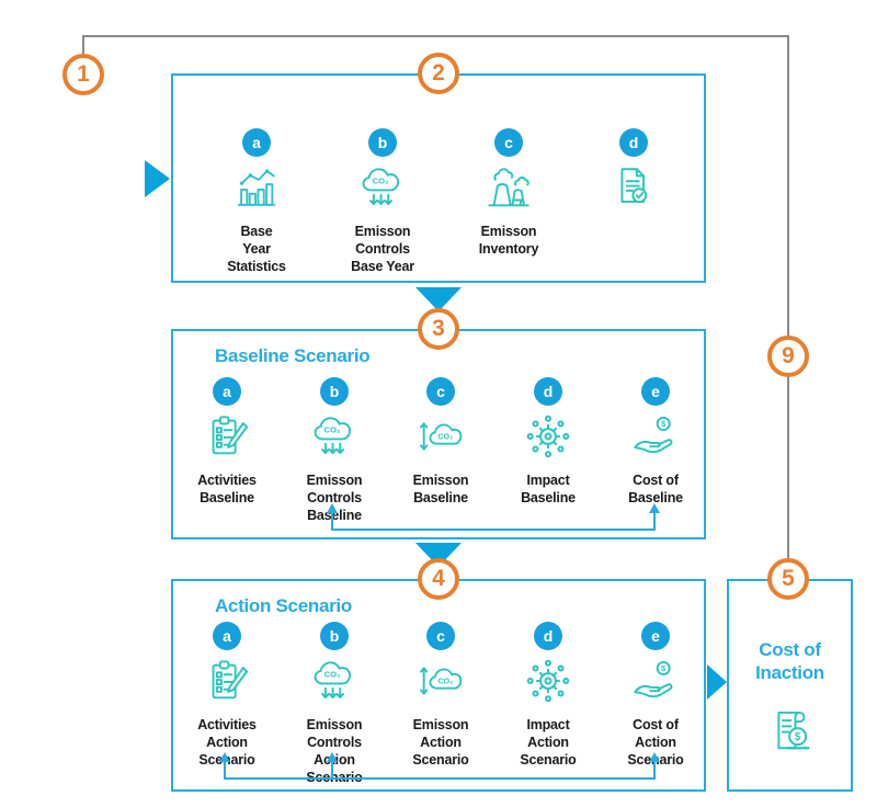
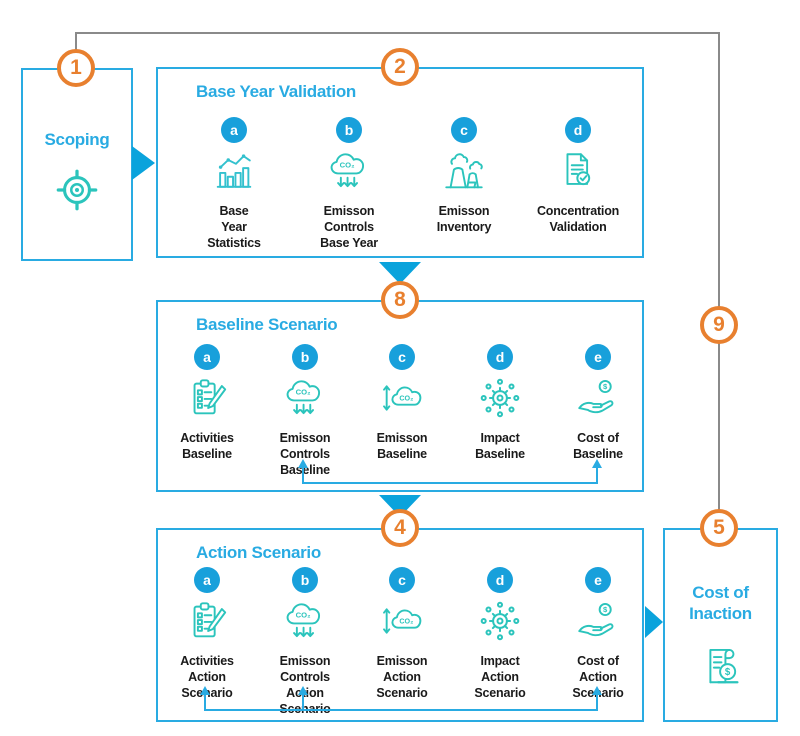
+ Scoping
+ Base Year Validation
  a
  Base
  Year
  Statistics
  b
  Emisson
  Controls
  Base Year
  c
  Emisson
  Inventory
  d
+ Concentration
+ Validation
  Baseline Scenario
  a
  Activities
  Baseline
  b
  Emisson
  Controls
  Baseline
  c
  Emisson
  Baseline
  d
  Impact
  Baseline
  e
  Cost of
  Baseline
  Action Scenario
  a
  Activities
  Action
  Scenario
  b
  Emisson
  Controls
  Action
  c
  Emisson
  Action
  Scenario
  d
  Impact
  Action
  Scenario
  e
  Cost of
  Action
  Scenario
  Cost of
  Inaction
  1
  2
- 3
+ 8
  4
  5
  9
